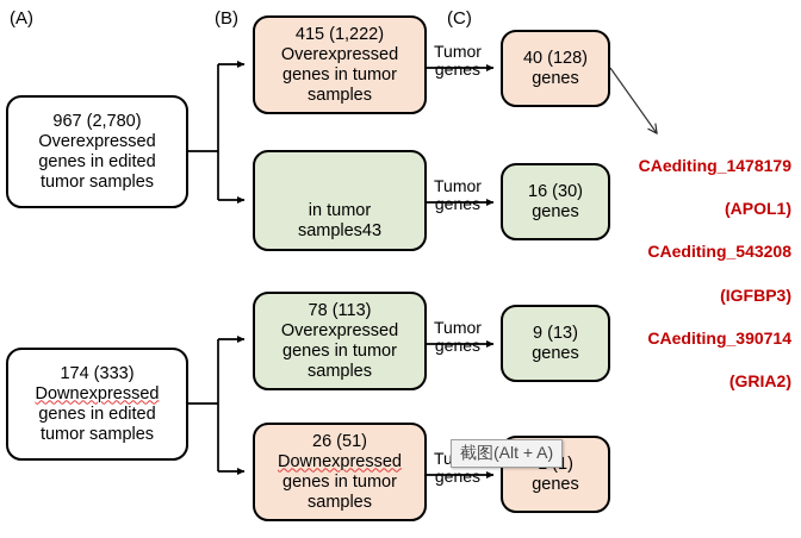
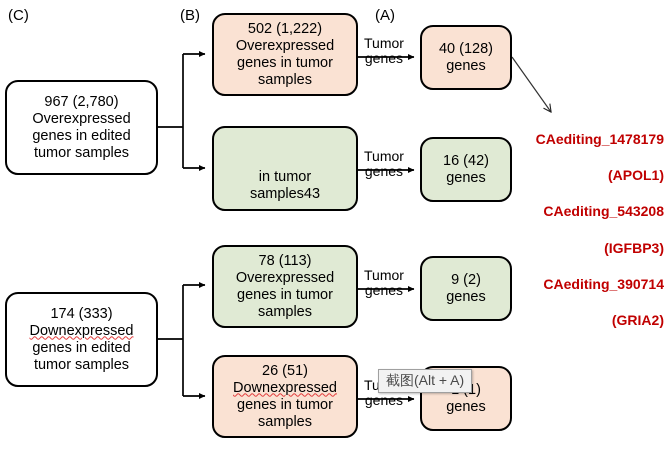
- (A)
+ (C)
  (B)
- (C)
+ (A)
  967 (2,780)
  Overexpressed
  genes in edited
  tumor samples
  174 (333)
  Downexpressed
  genes in edited
  tumor samples
- 415 (1,222)
+ 502 (1,222)
  Overexpressed
  genes in tumor
  samples
  in tumor
  samples43
  78 (113)
  Overexpressed
  genes in tumor
  samples
  26 (51)
  Downexpressed
  genes in tumor
  samples
  40 (128)
  genes
- 16 (30)
+ 16 (42)
  genes
- 9 (13)
+ 9 (2)
  genes
  genes
  Tumor
  genes
  Tumor
  genes
  Tumor
  genes
  genes
  CAediting_1478179
  (APOL1)
  CAediting_543208
  (IGFBP3)
  CAediting_390714
  (GRIA2)
  截图(Alt + A)
